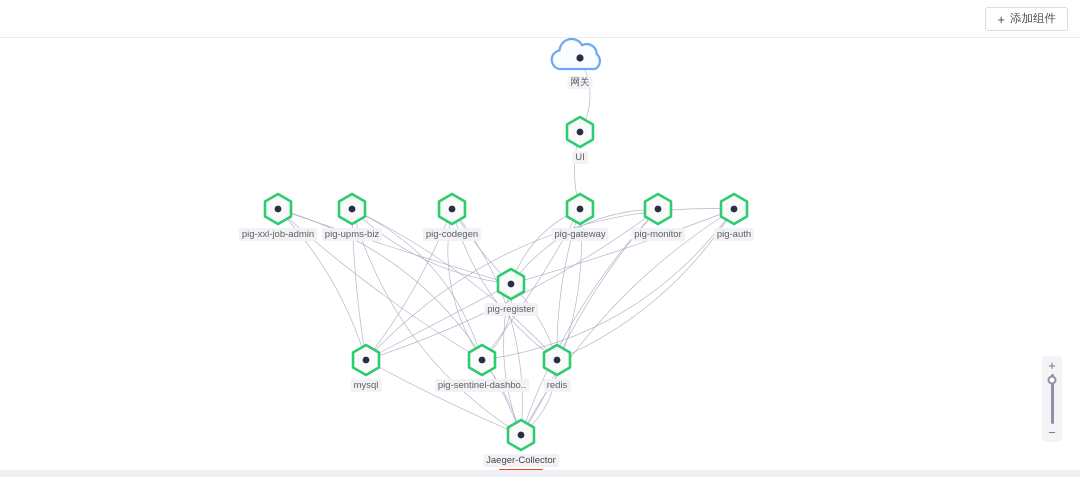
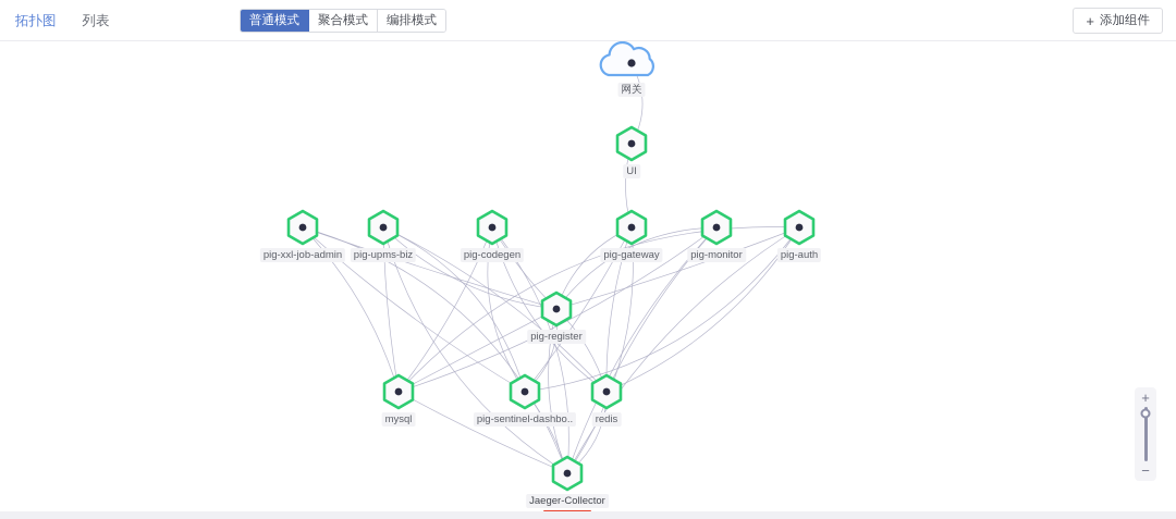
+ 拓扑图
+ 列表
+ 普通模式
+ 聚合模式
+ 编排模式
  +
  添加组件
  网关
  UI
  pig-xxl-job-admin
  pig-upms-biz
  pig-codegen
  pig-gateway
  pig-monitor
  pig-auth
  pig-register
  mysql
  pig-sentinel-dashbo..
  redis
  Jaeger-Collector
  +
  −
